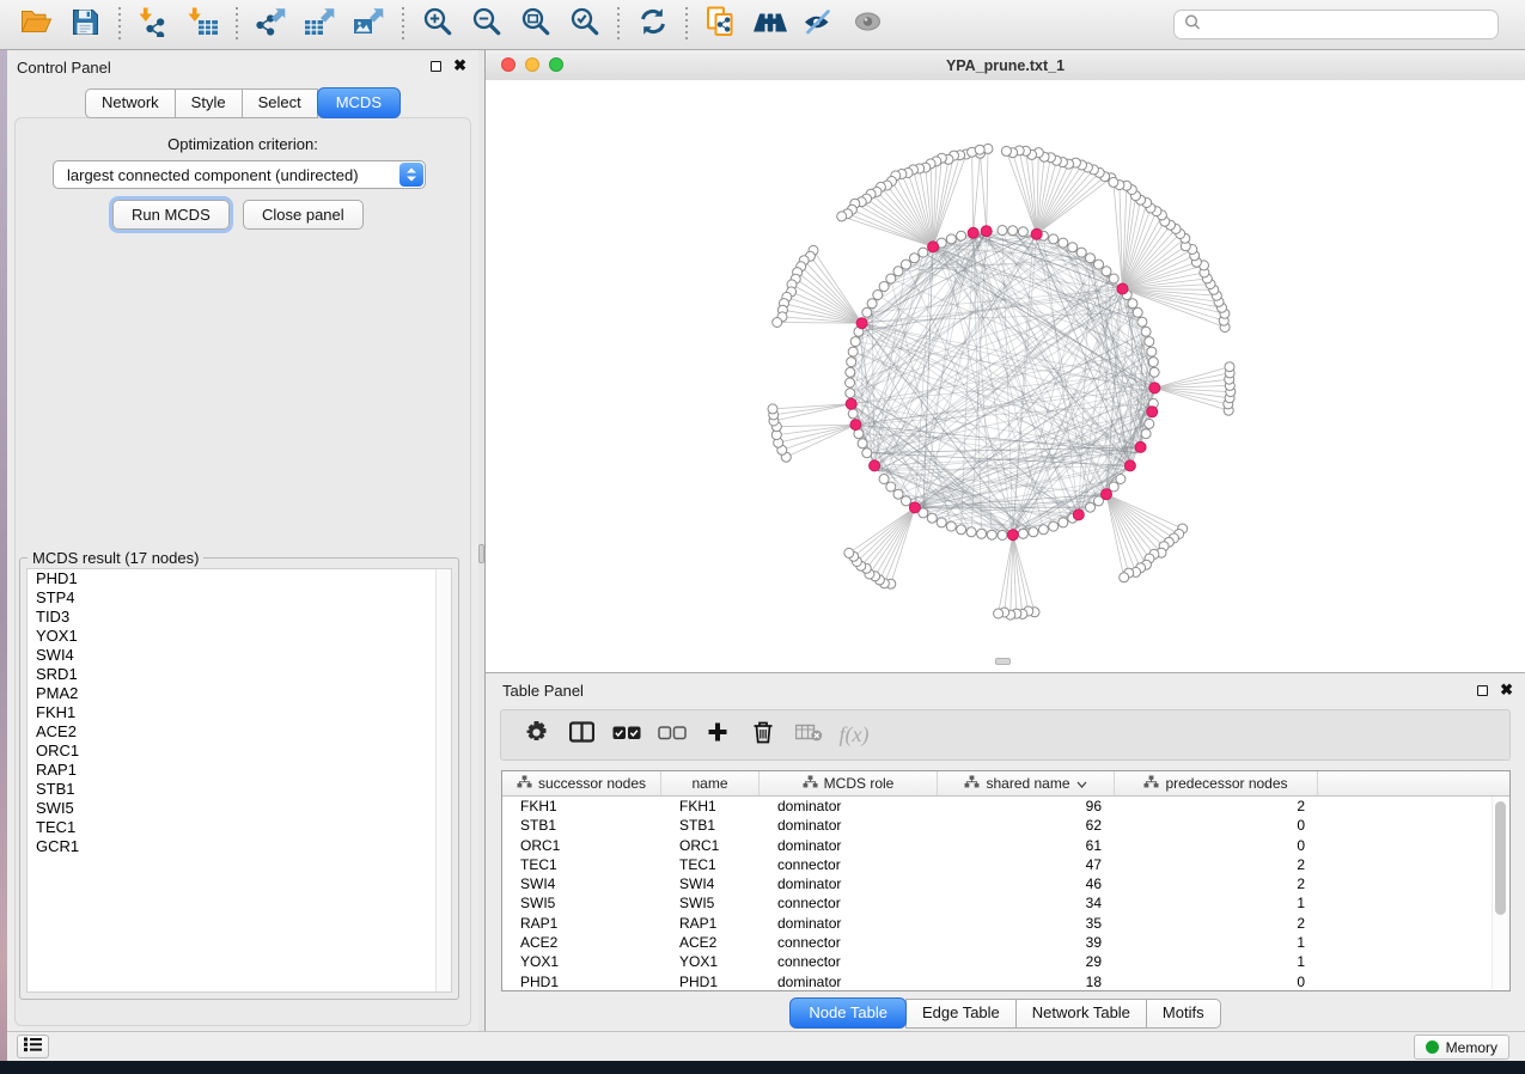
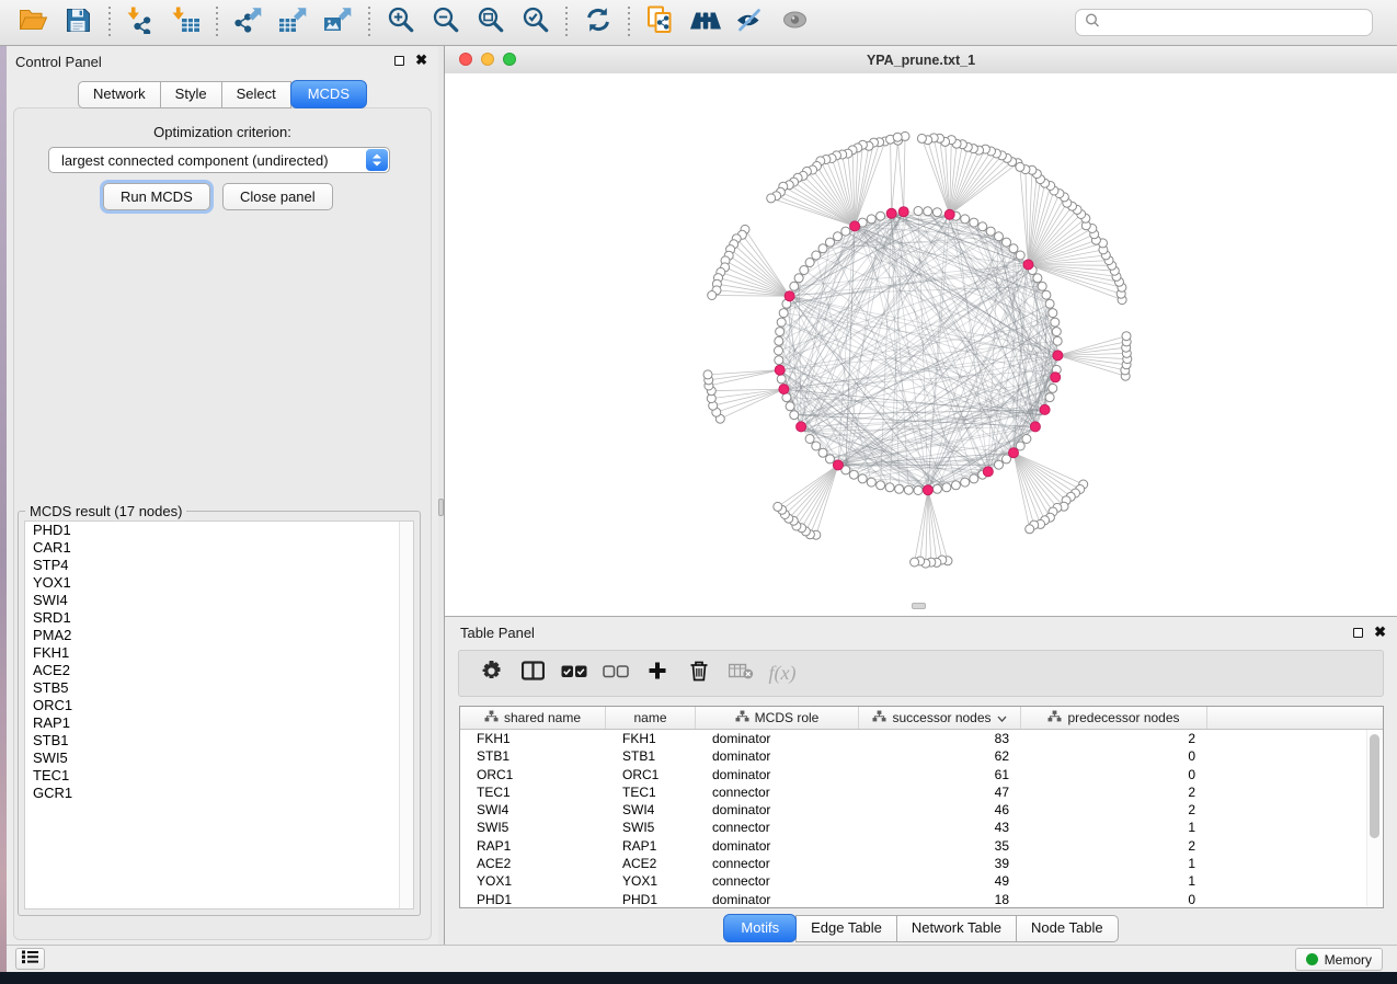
  Control Panel
  ✖
  Network
  Style
  Select
  MCDS
  Optimization criterion:
  largest connected component (undirected)
  Run MCDS
  Close panel
  MCDS result (17 nodes)
  PHD1
+ CAR1
  STP4
- TID3
  YOX1
  SWI4
  SRD1
  PMA2
  FKH1
  ACE2
+ STB5
  ORC1
  RAP1
  STB1
  SWI5
  TEC1
  GCR1
  YPA_prune.txt_1
  Table Panel
  ✖
  f(x)
- successor nodes
+ shared name
  name
  MCDS role
- shared name
+ successor nodes
  predecessor nodes
  FKH1
  FKH1
  dominator
- 96
+ 83
  2
  STB1
  STB1
  dominator
  62
  0
  ORC1
  ORC1
  dominator
  61
  0
  TEC1
  TEC1
  connector
  47
  2
  SWI4
  SWI4
  dominator
  46
  2
  SWI5
  SWI5
  connector
- 34
+ 43
  1
  RAP1
  RAP1
  dominator
  35
  2
  ACE2
  ACE2
  connector
  39
  1
  YOX1
  YOX1
  connector
- 29
+ 49
  1
  PHD1
  PHD1
  dominator
  18
  0
- Node Table
+ Motifs
  Edge Table
  Network Table
- Motifs
+ Node Table
  Memory
